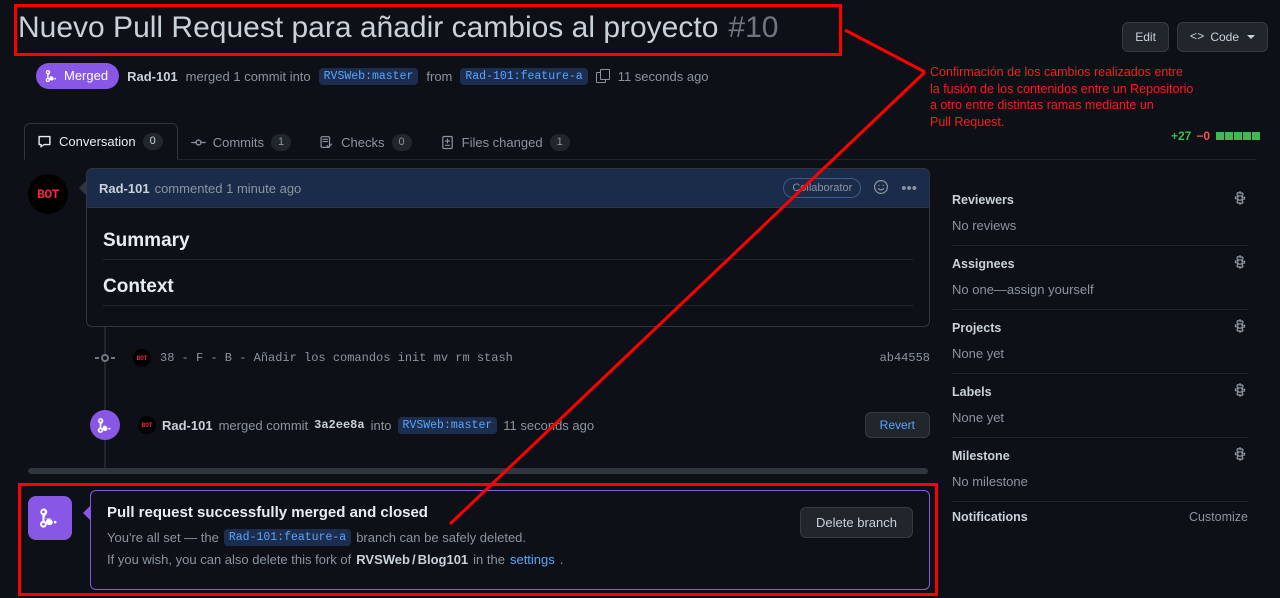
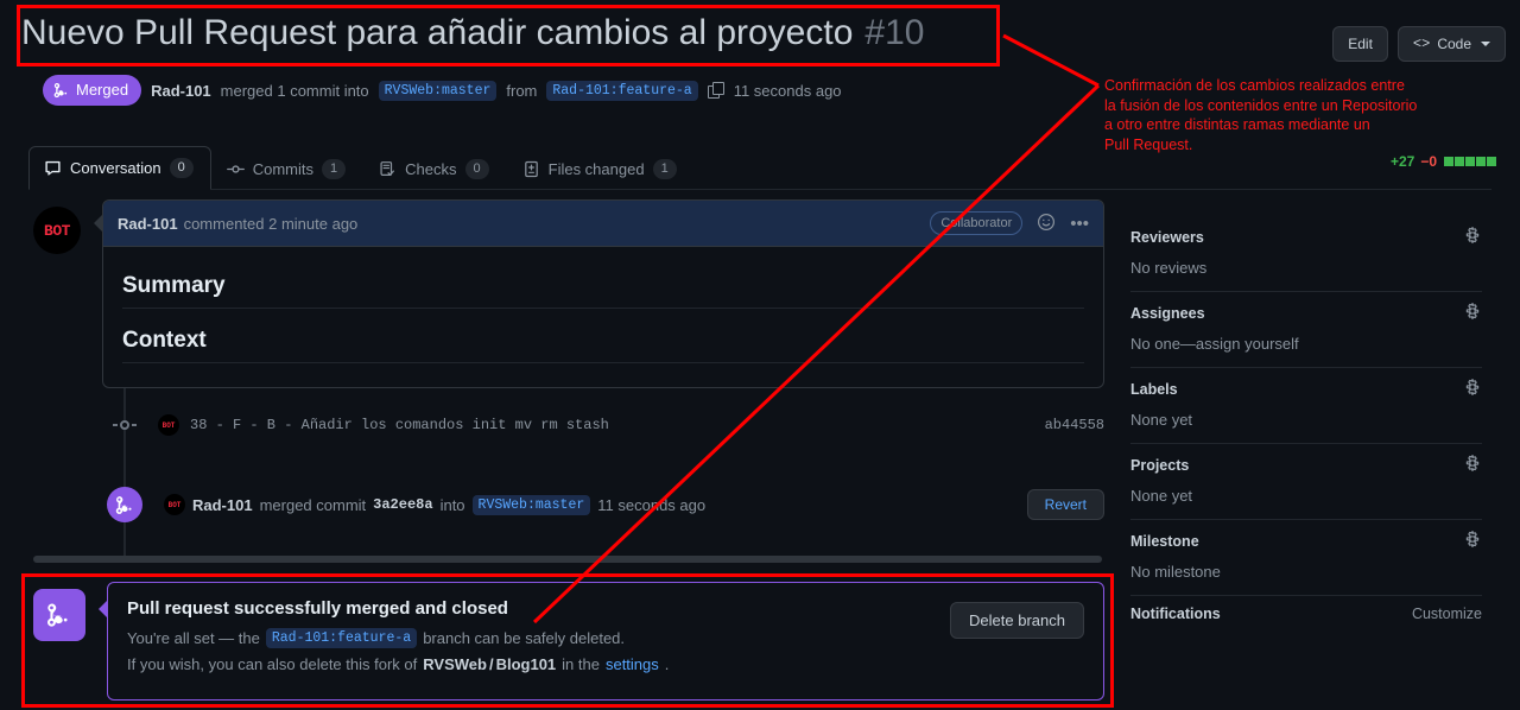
  Nuevo Pull Request para añadir cambios al proyecto
  #10
  Edit
  <>
  Code
  Merged
  Rad-101
  merged 1 commit into
  RVSWeb:master
  from
  Rad-101:feature-a
  11 seconds ago
  Conversation
  0
  Commits
  1
  Checks
  0
  Files changed
  1
  +27
  −0
  BOT
  Rad-101
- commented 1 minute ago
+ commented 2 minute ago
  Cllaborator
  •••
  Summary
  Context
  38 - F - B - Añadir los comandos init mv rm stash
  ab44558
  Rad-101
  merged commit
  3a2ee8a
  into
  RVSWeb:master
  11 seconds ago
  Revert
  Delete branch
  Pull request successfully merged and closed
  You're all set — the
  Rad-101:feature-a
  branch can be safely deleted.
  If you wish, you can also delete this fork of
  RVSWeb
  /
  Blog101
  in the
  settings
  .
  Reviewers
  No reviews
  Assignees
  No one—assign yourself
- Projects
+ Labels
  None yet
- Labels
+ Projects
  None yet
  Milestone
  No milestone
  Notifications
  Customize
  Confirmación de los cambios realizados entre
  la fusión de los contenidos entre un Repositorio
  a otro entre distintas ramas mediante un
  Pull Request.
